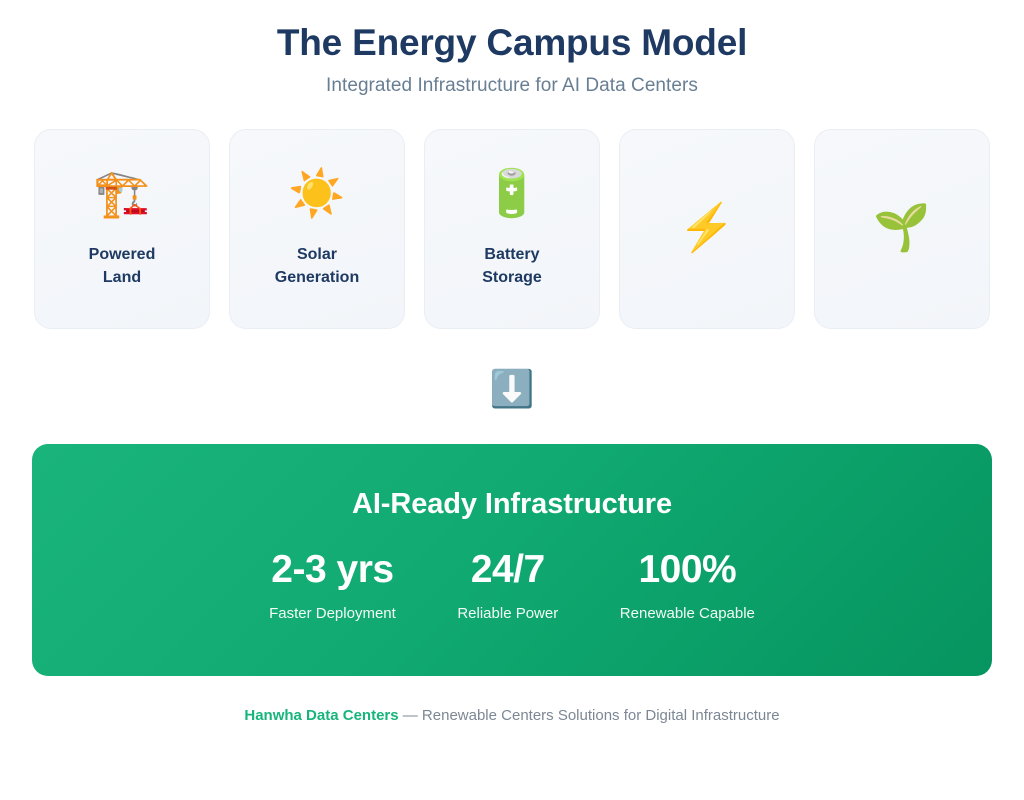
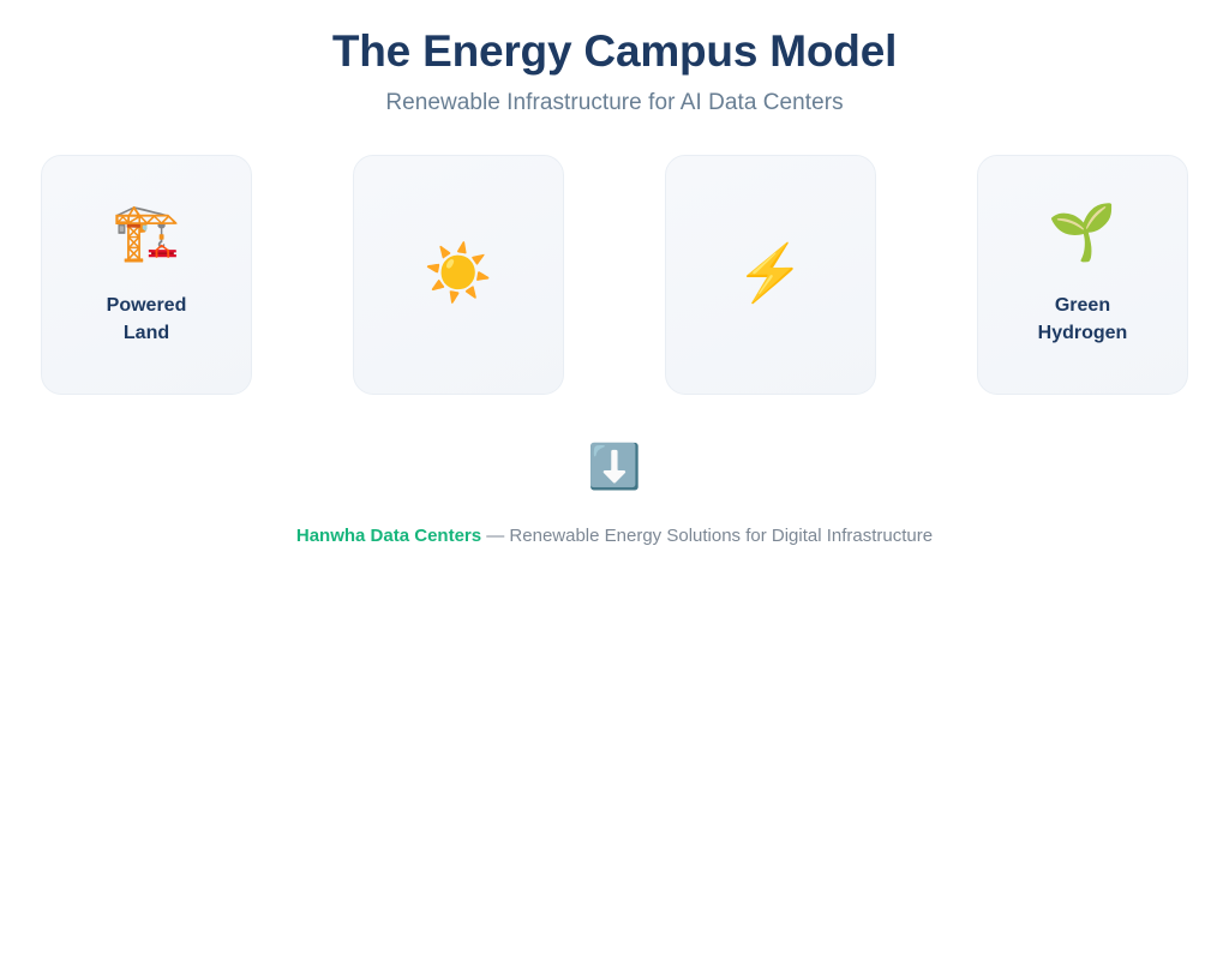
  The Energy Campus Model
- Integrated Infrastructure for AI Data Centers
+ Renewable Infrastructure for AI Data Centers
  🏗️
  Powered
  Land
  ☀️
- Solar
- Generation
- 🔋
- Battery
- Storage
  ⚡
  🌱
+ Green
+ Hydrogen
  ⬇️
- AI-Ready Infrastructure
- 2-3 yrs
- Faster Deployment
- 24/7
- Reliable Power
- 100%
- Renewable Capable
- Hanwha Data Centers — Renewable Centers Solutions for Digital Infrastructure
+ Hanwha Data Centers — Renewable Energy Solutions for Digital Infrastructure
